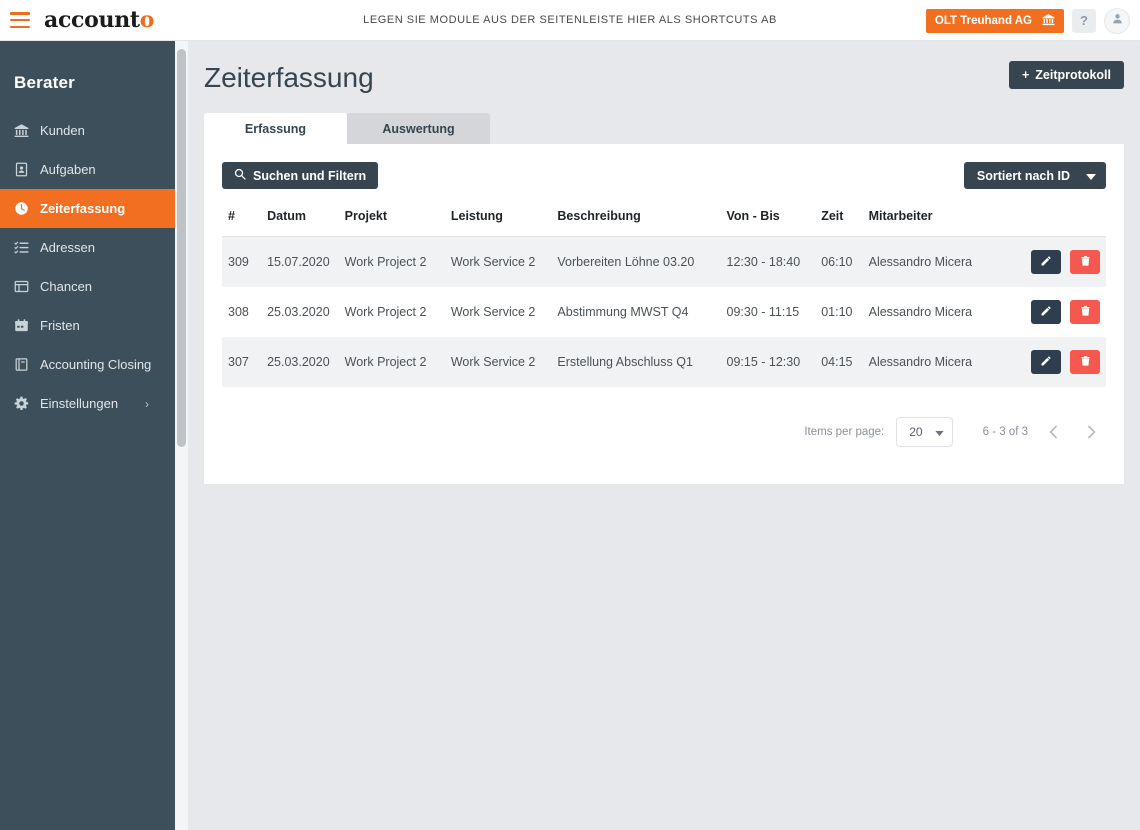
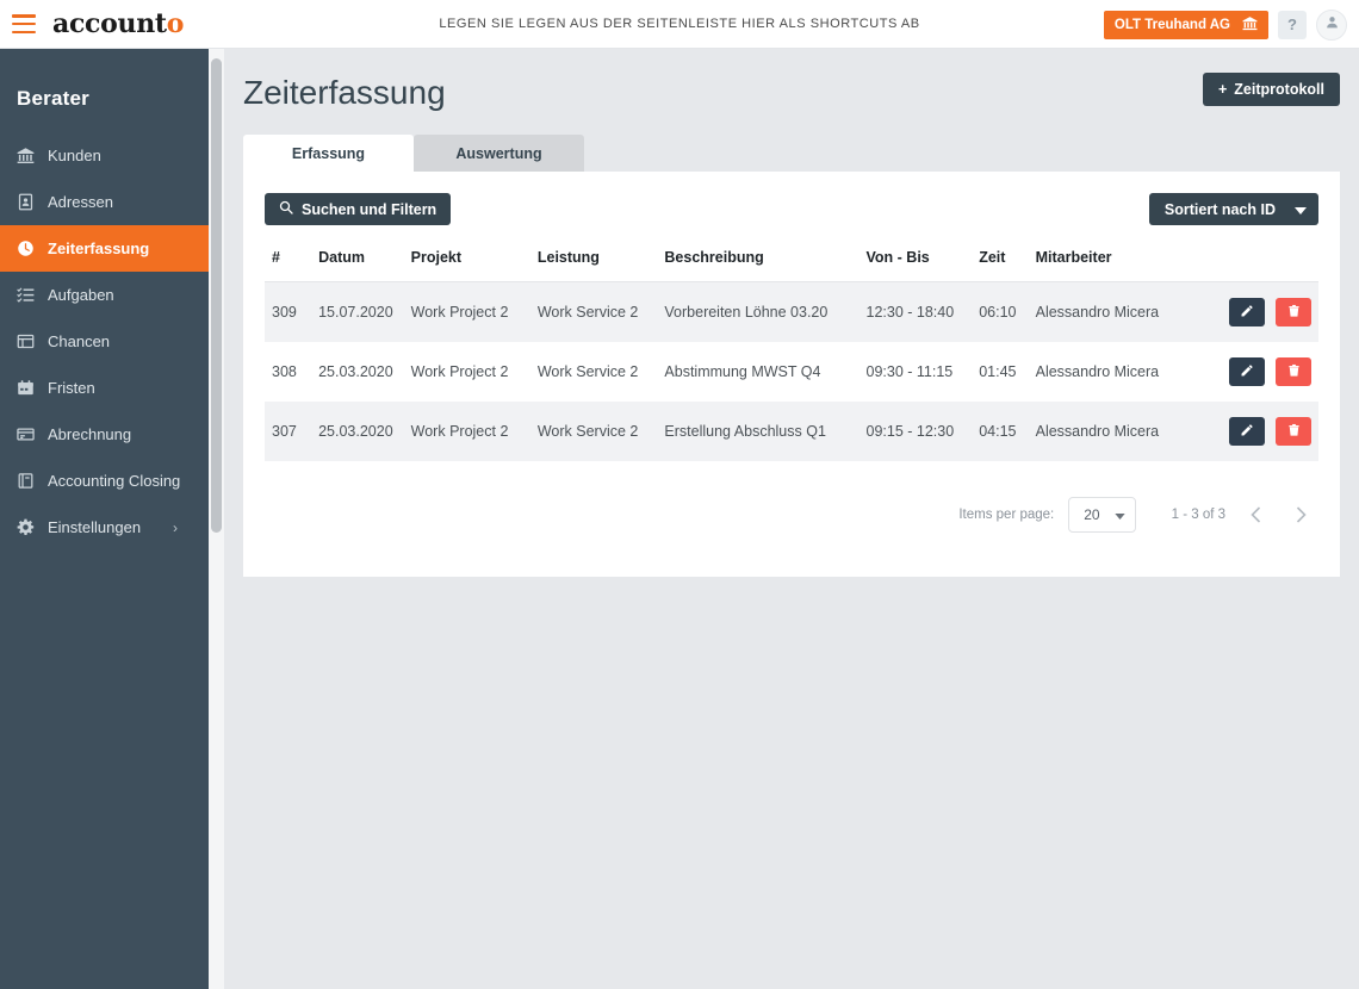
  accounto
- LEGEN SIE MODULE AUS DER SEITENLEISTE HIER ALS SHORTCUTS AB
+ LEGEN SIE LEGEN AUS DER SEITENLEISTE HIER ALS SHORTCUTS AB
  OLT Treuhand AG
  ?
  Berater
  Kunden
- Aufgaben
+ Adressen
  Zeiterfassung
- Adressen
+ Aufgaben
  Chancen
  Fristen
+ Abrechnung
  Accounting Closing
  Einstellungen
  ›
  Zeiterfassung
  +
  Zeitprotokoll
  Erfassung
  Auswertung
  Suchen und Filtern
  Sortiert nach ID
  #	Datum	Projekt	Leistung	Beschreibung	Von - Bis	Zeit	Mitarbeiter
  309	15.07.2020	Work Project 2	Work Service 2	Vorbereiten Löhne 03.20	12:30 - 18:40	06:10	Alessandro Micera
- 308	25.03.2020	Work Project 2	Work Service 2	Abstimmung MWST Q4	09:30 - 11:15	01:10	Alessandro Micera
+ 308	25.03.2020	Work Project 2	Work Service 2	Abstimmung MWST Q4	09:30 - 11:15	01:45	Alessandro Micera
  307	25.03.2020	Work Project 2	Work Service 2	Erstellung Abschluss Q1	09:15 - 12:30	04:15	Alessandro Micera
  Items per page:
  20
- 6 - 3 of 3
+ 1 - 3 of 3
